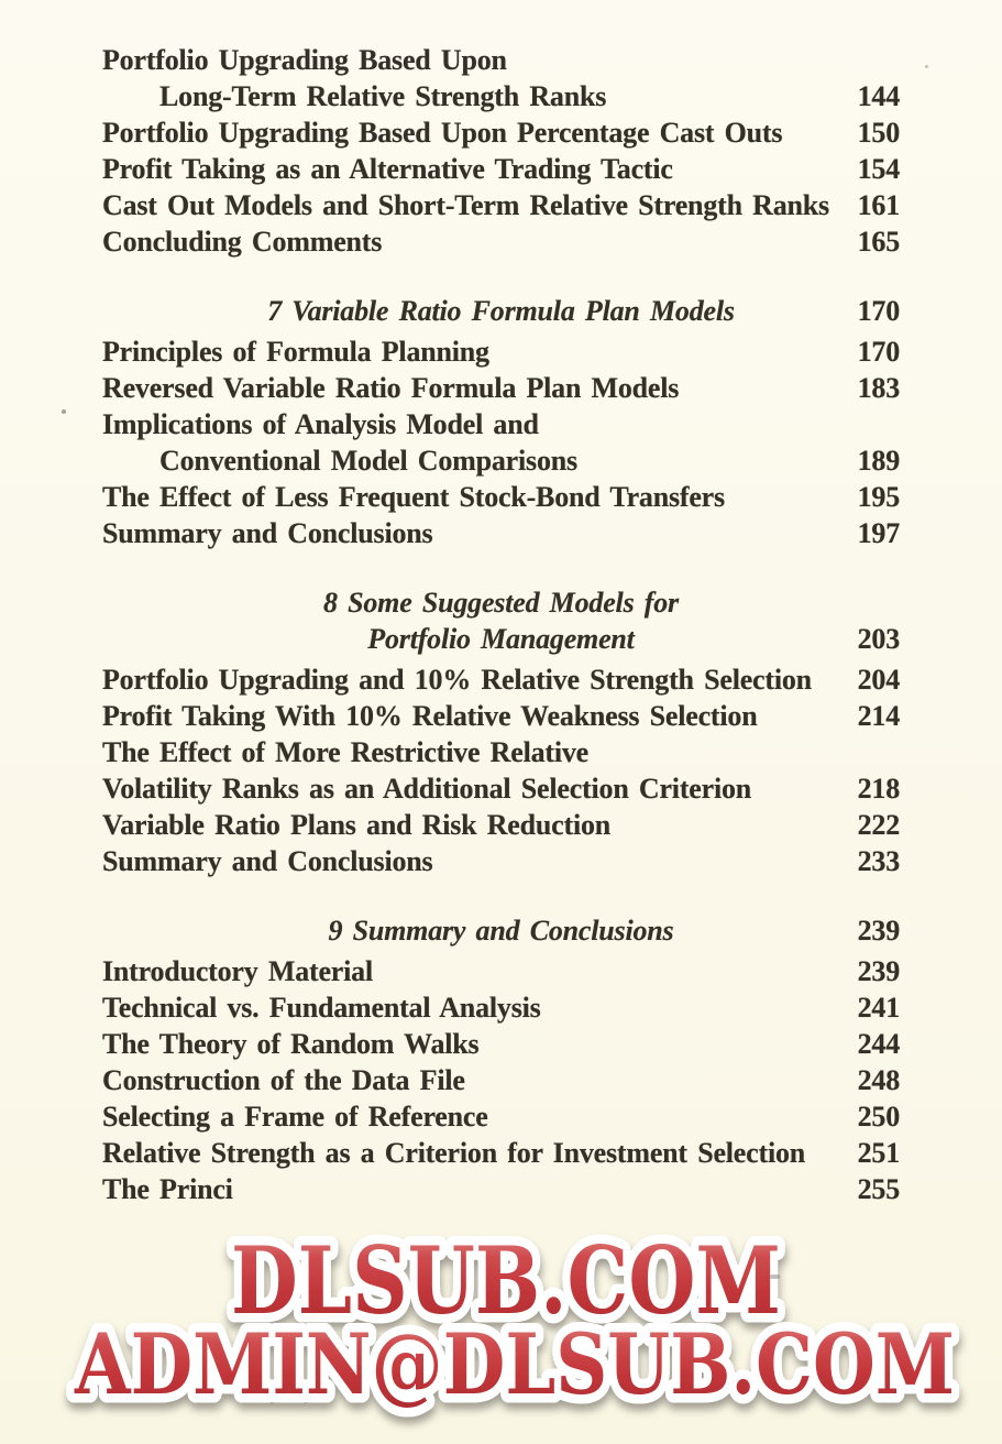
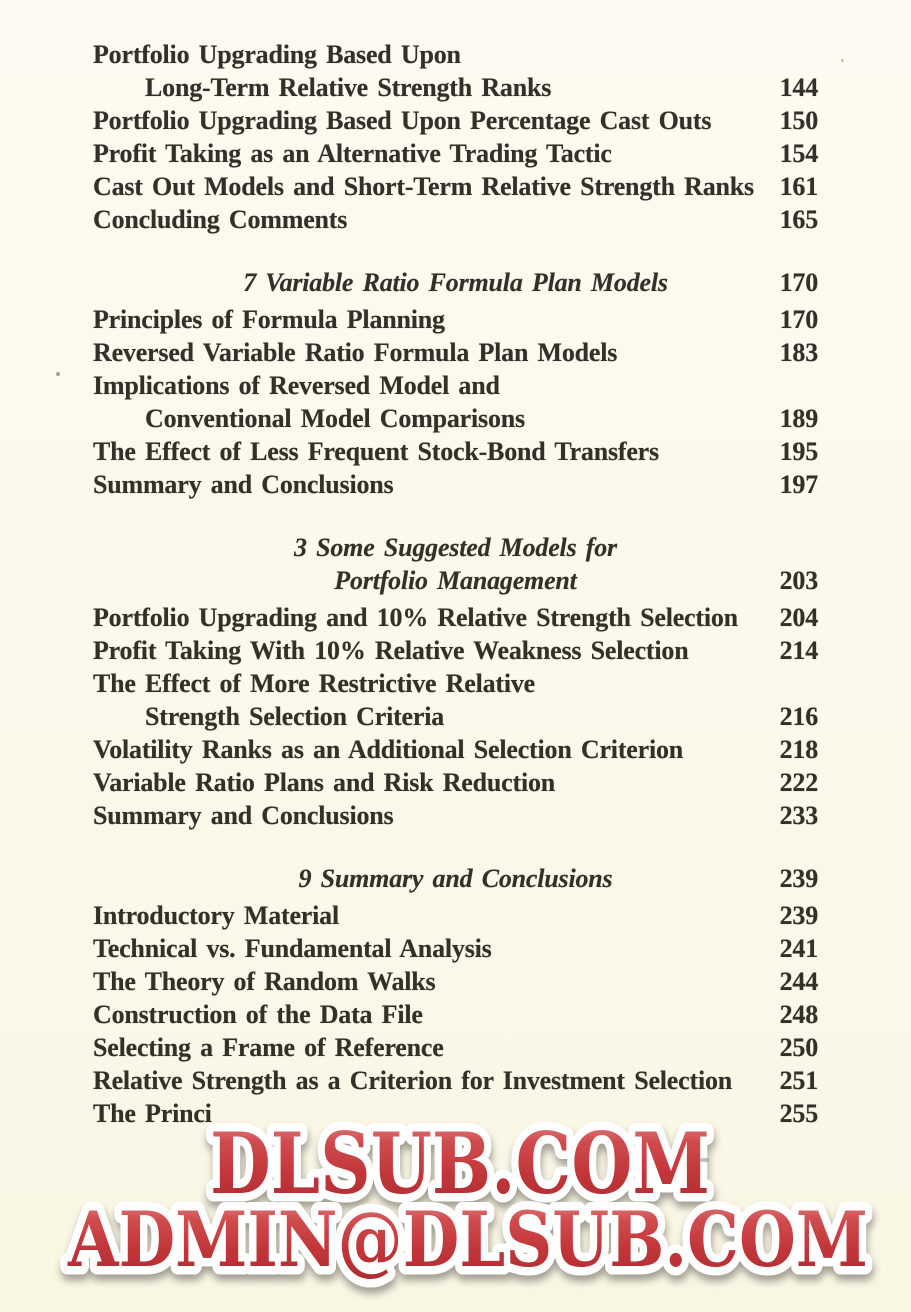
  Portfolio Upgrading Based Upon
  Long-Term Relative Strength Ranks
  144
  Portfolio Upgrading Based Upon Percentage Cast Outs
  150
  Profit Taking as an Alternative Trading Tactic
  154
  Cast Out Models and Short-Term Relative Strength Ranks
  161
  Concluding Comments
  165
  7 Variable Ratio Formula Plan Models
  170
  Principles of Formula Planning
  170
  Reversed Variable Ratio Formula Plan Models
  183
- Implications of Analysis Model and
+ Implications of Reversed Model and
  Conventional Model Comparisons
  189
  The Effect of Less Frequent Stock-Bond Transfers
  195
  Summary and Conclusions
  197
- 8 Some Suggested Models for
+ 3 Some Suggested Models for
  Portfolio Management
  203
  Portfolio Upgrading and 10% Relative Strength Selection
  204
  Profit Taking With 10% Relative Weakness Selection
  214
  The Effect of More Restrictive Relative
+ Strength Selection Criteria
+ 216
  Volatility Ranks as an Additional Selection Criterion
  218
  Variable Ratio Plans and Risk Reduction
  222
  Summary and Conclusions
  233
  9 Summary and Conclusions
  239
  Introductory Material
  239
  Technical vs. Fundamental Analysis
  241
  The Theory of Random Walks
  244
  Construction of the Data File
  248
  Selecting a Frame of Reference
  250
  Relative Strength as a Criterion for Investment Selection
  251
  The Princi
  255
  DLSUB.COM
  ADMIN@DLSUB.COM
